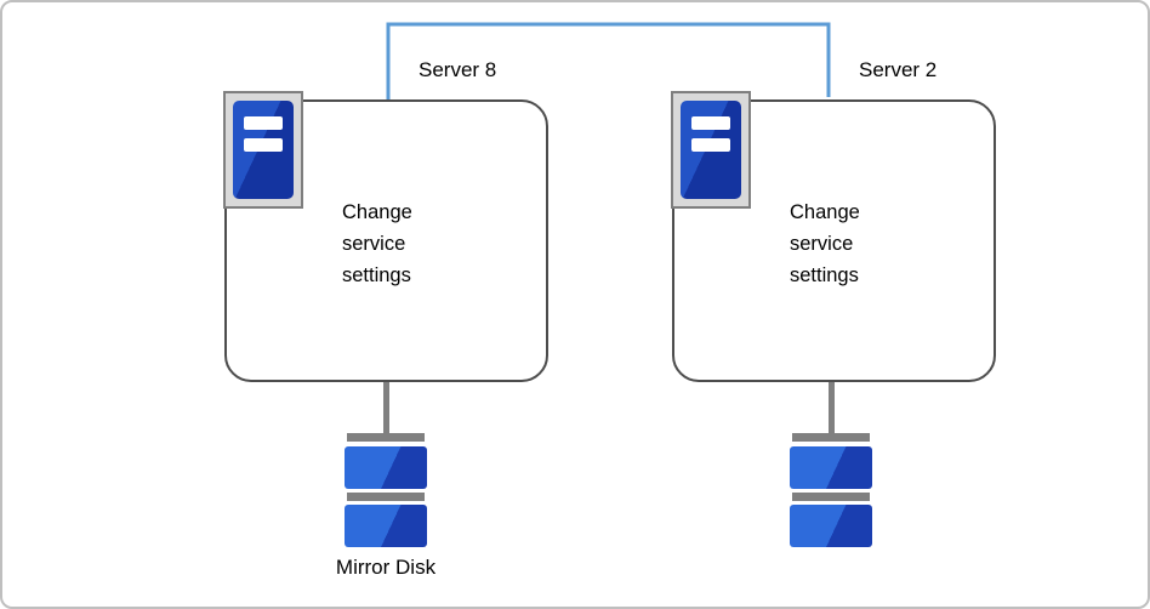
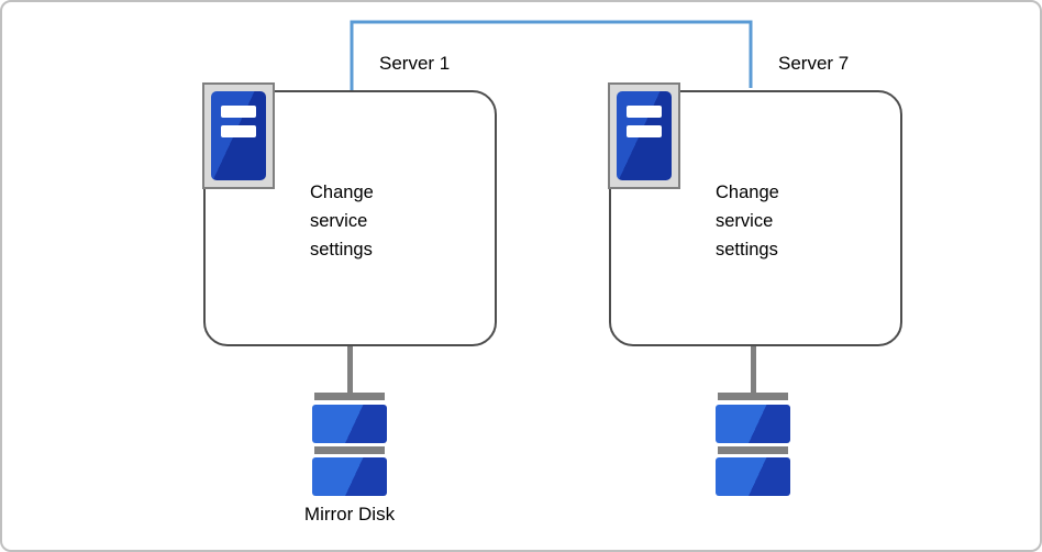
- Server 8
+ Server 1
  Change service settings
  Mirror Disk
- Server 2
+ Server 7
  Change service settings
